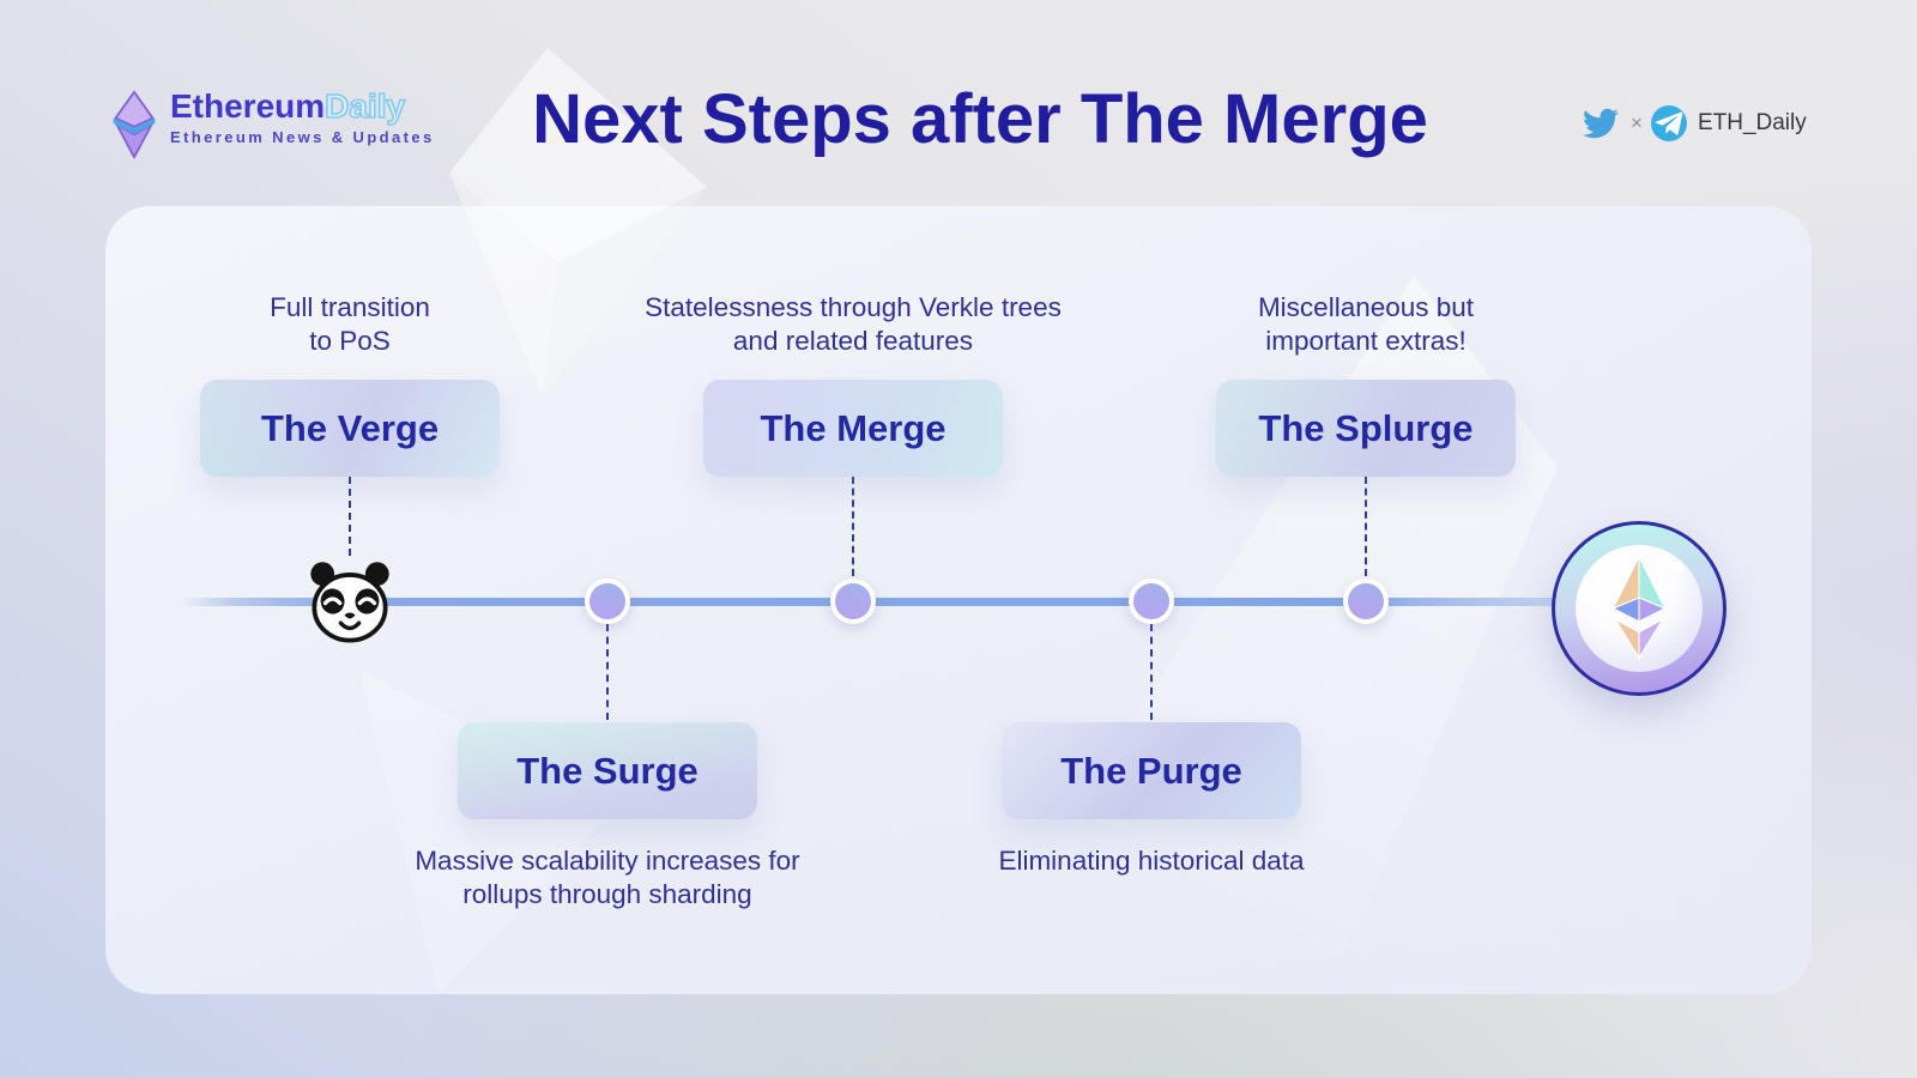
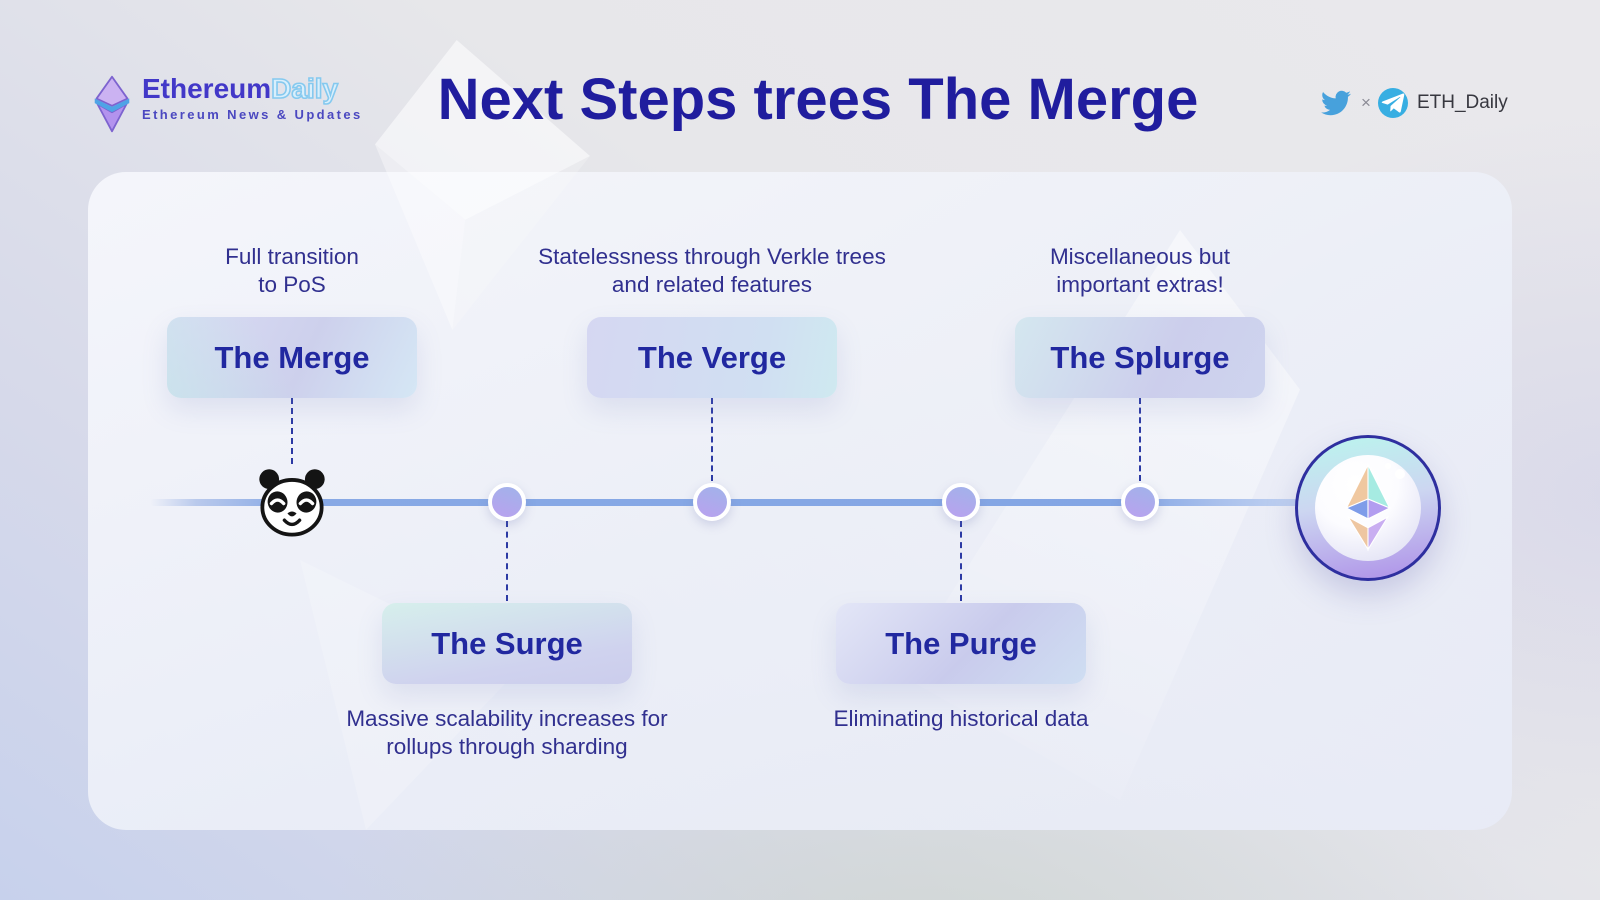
  EthereumDaily
  Ethereum News & Updates
- Next Steps after The Merge
+ Next Steps trees The Merge
  ×
  ETH_Daily
  Full transition
  to PoS
- The Verge
+ The Merge
  The Surge
  Massive scalability increases for
  rollups through sharding
  Statelessness through Verkle trees
  and related features
- The Merge
+ The Verge
  The Purge
  Eliminating historical data
  Miscellaneous but
  important extras!
  The Splurge
